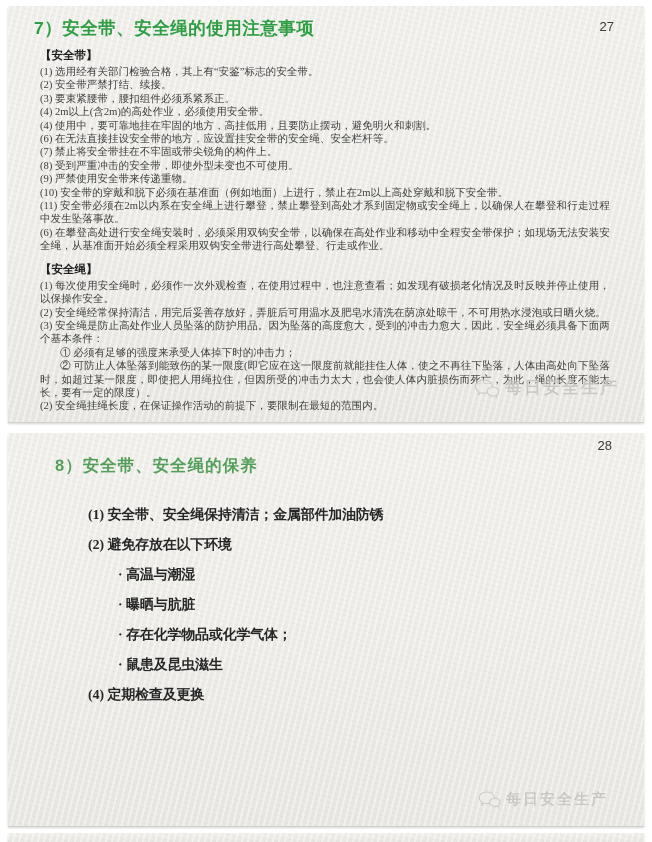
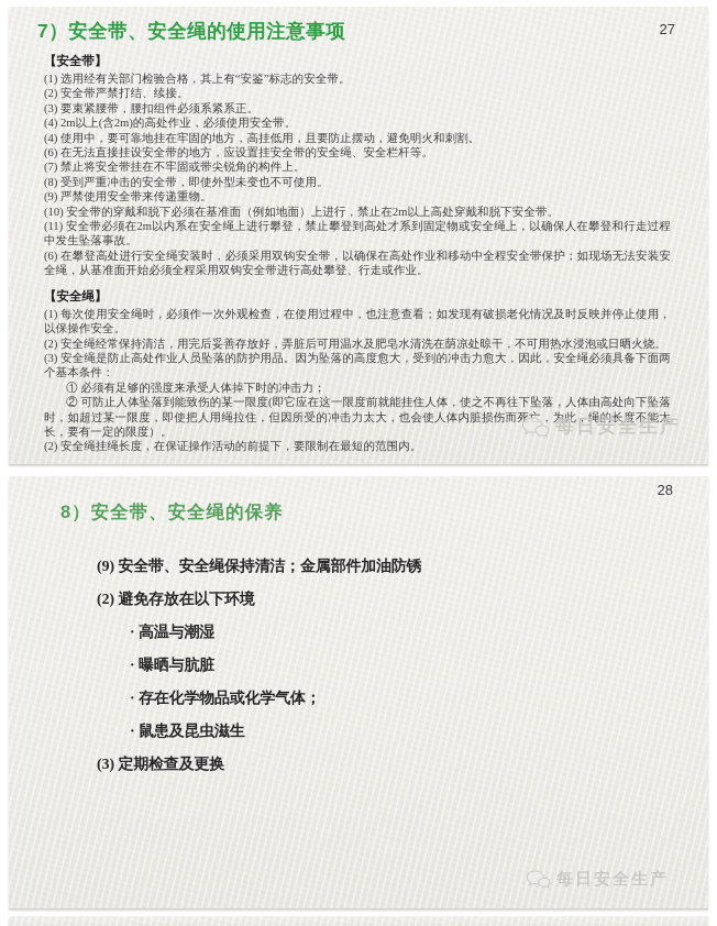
  27
  7）安全带、安全绳的使用注意事项
  【安全带】
  (1) 选用经有关部门检验合格，其上有“安鉴”标志的安全带。
  (2) 安全带严禁打结、续接。
  (3) 要束紧腰带，腰扣组件必须系紧系正。
  (4) 2m以上(含2m)的高处作业，必须使用安全带。
  (4) 使用中，要可靠地挂在牢固的地方，高挂低用，且要防止摆动，避免明火和刺割。
  (6) 在无法直接挂设安全带的地方，应设置挂安全带的安全绳、安全栏杆等。
  (7) 禁止将安全带挂在不牢固或带尖锐角的构件上。
  (8) 受到严重冲击的安全带，即使外型未变也不可使用。
  (9) 严禁使用安全带来传递重物。
  (10) 安全带的穿戴和脱下必须在基准面（例如地面）上进行，禁止在2m以上高处穿戴和脱下安全带。
  (11) 安全带必须在2m以内系在安全绳上进行攀登，禁止攀登到高处才系到固定物或安全绳上，以确保人在攀登和行走过程中发生坠落事故。
  (6) 在攀登高处进行安全绳安装时，必须采用双钩安全带，以确保在高处作业和移动中全程安全带保护；如现场无法安装安全绳，从基准面开始必须全程采用双钩安全带进行高处攀登、行走或作业。
  【安全绳】
  (1) 每次使用安全绳时，必须作一次外观检查，在使用过程中，也注意查看；如发现有破损老化情况及时反映并停止使用，以保操作安全。
  (2) 安全绳经常保持清洁，用完后妥善存放好，弄脏后可用温水及肥皂水清洗在荫凉处晾干，不可用热水浸泡或日晒火烧。
  (3) 安全绳是防止高处作业人员坠落的防护用品。因为坠落的高度愈大，受到的冲击力愈大，因此，安全绳必须具备下面两个基本条件：
  ① 必须有足够的强度来承受人体掉下时的冲击力；
  ② 可防止人体坠落到能致伤的某一限度(即它应在这一限度前就能挂住人体，使之不再往下坠落，人体由高处向下坠落时，如超过某一限度，即使把人用绳拉住，但因所受的冲击力太大，也会使人体内脏损伤而死亡，为此，绳的长度不能太长，要有一定的限度）。
  (2) 安全绳挂绳长度，在保证操作活动的前提下，要限制在最短的范围内。
  每日安全生产
  28
  8）安全带、安全绳的保养
- (1) 安全带、安全绳保持清洁；金属部件加油防锈
+ (9) 安全带、安全绳保持清洁；金属部件加油防锈
  (2) 避免存放在以下环境
  高温与潮湿
  曝晒与肮脏
  存在化学物品或化学气体；
  鼠患及昆虫滋生
- (4) 定期检查及更换
+ (3) 定期检查及更换
  每日安全生产
